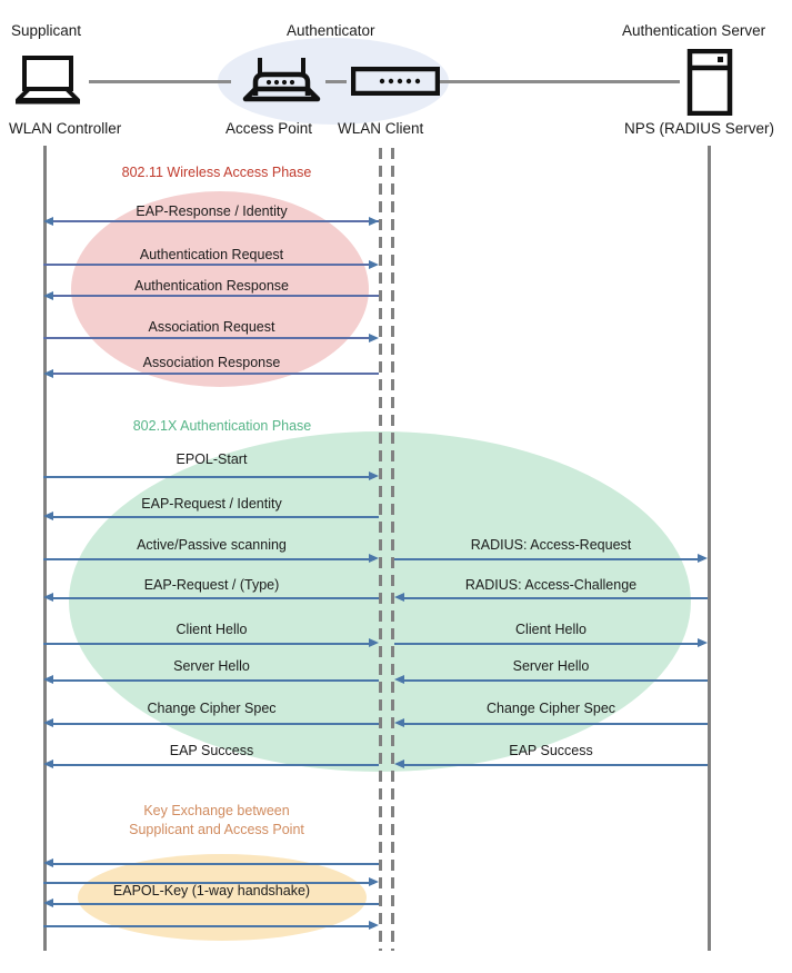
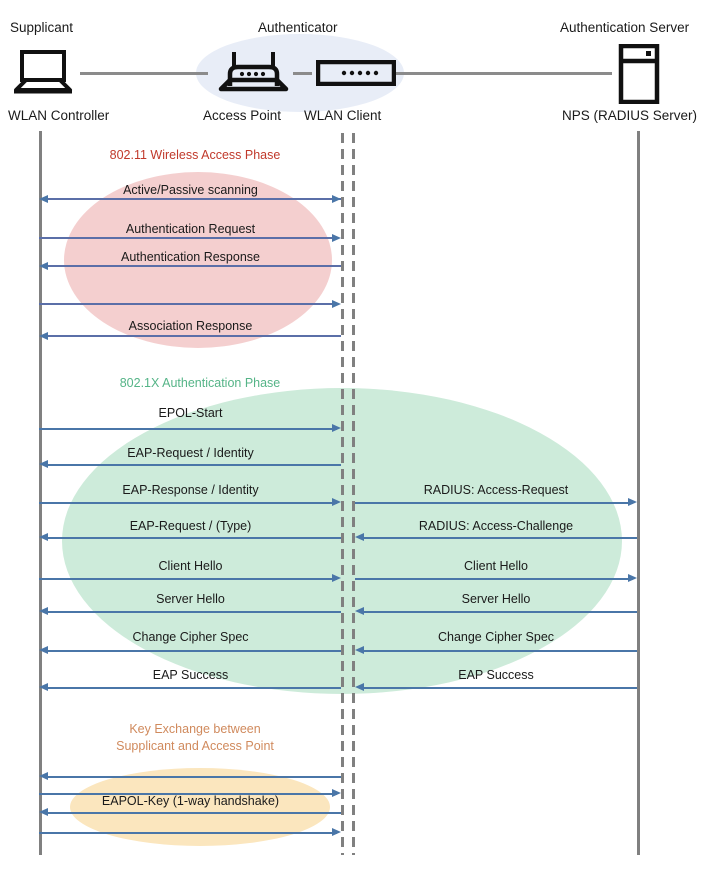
  Supplicant
  Authenticator
  Authentication Server
  WLAN Controller
  Access Point
  WLAN Client
  NPS (RADIUS Server)
  802.11 Wireless Access Phase
  802.1X Authentication Phase
  Key Exchange between
  Supplicant and Access Point
- EAP-Response / Identity
+ Active/Passive scanning
  Authentication Request
  Authentication Response
- Association Request
  Association Response
  EPOL-Start
  EAP-Request / Identity
- Active/Passive scanning
+ EAP-Response / Identity
  EAP-Request / (Type)
  Client Hello
  Server Hello
  Change Cipher Spec
  EAP Success
  EAPOL-Key (1-way handshake)
  RADIUS: Access-Request
  RADIUS: Access-Challenge
  Client Hello
  Server Hello
  Change Cipher Spec
  EAP Success
